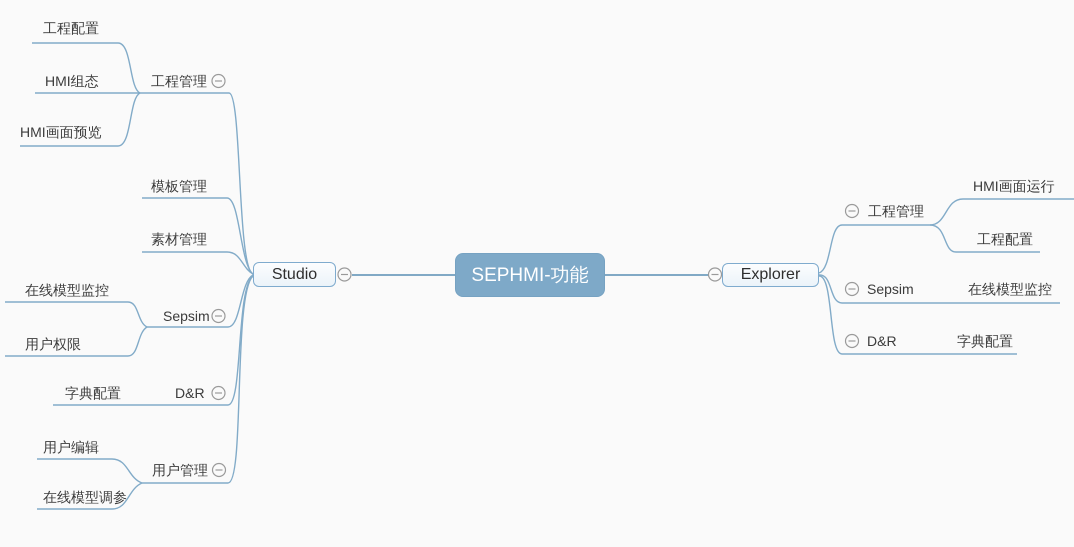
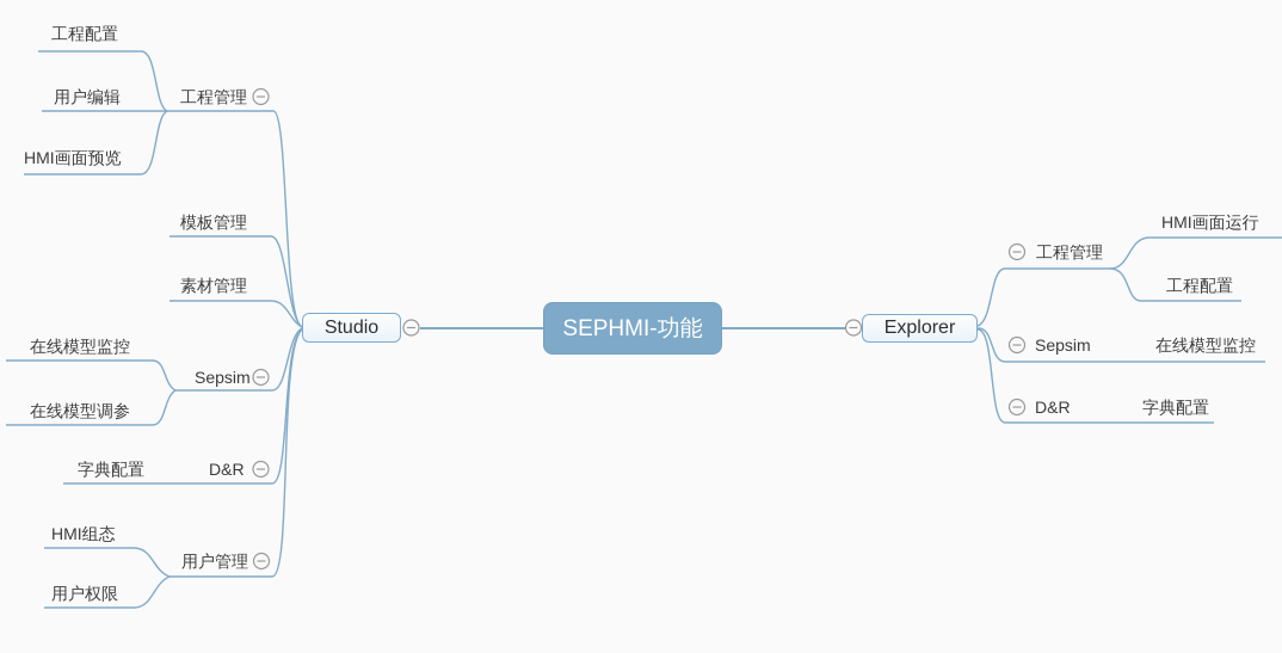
  工程配置
- HMI组态
+ 用户编辑
  HMI画面预览
  工程管理
  模板管理
  素材管理
  在线模型监控
  Sepsim
- 用户权限
+ 在线模型调参
  字典配置
  D&R
- 用户编辑
+ HMI组态
  用户管理
- 在线模型调参
+ 用户权限
  HMI画面运行
  工程管理
  工程配置
  Sepsim
  在线模型监控
  D&R
  字典配置
  Studio
  SEPHMI-功能
  Explorer
